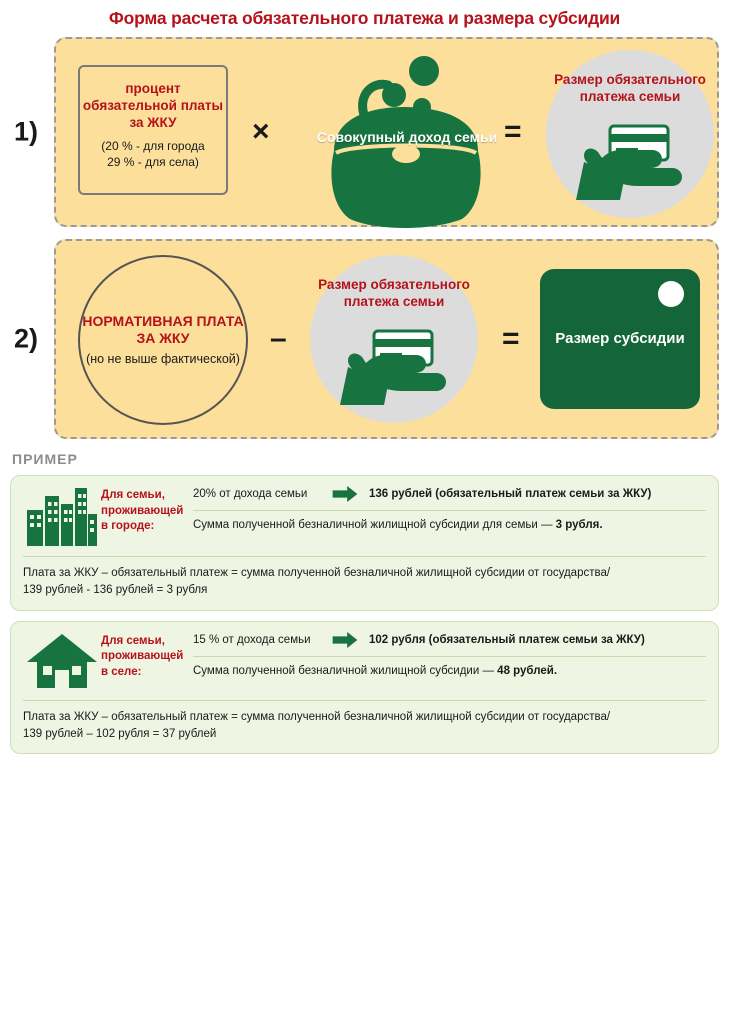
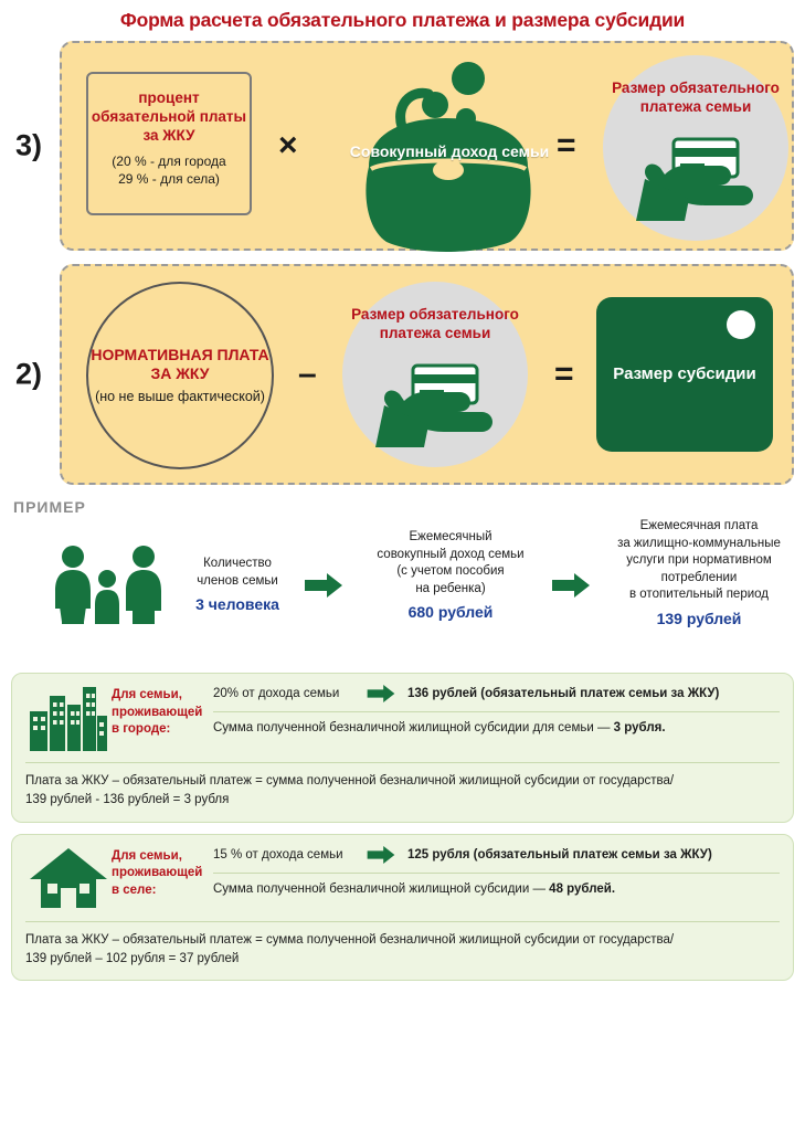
  Форма расчета обязательного платежа и размера субсидии
- 1)
+ 3)
  процент обязательной платы за ЖКУ
  (20 % - для города
  29 % - для села)
  ×
  Совокупный доход семьи
  =
  Размер обязательного платежа семьи
  2)
  НОРМАТИВНАЯ ПЛАТА ЗА ЖКУ
  (но не выше фактической)
  –
  Размер обязательного платежа семьи
  =
  Размер субсидии
  ПРИМЕР
+ Количество
+ членов семьи
+ 3 человека
+ Ежемесячный
+ совокупный доход семьи
+ (с учетом пособия
+ на ребенка)
+ 680 рублей
+ Ежемесячная плата
+ за жилищно-коммунальные
+ услуги при нормативном
+ потреблении
+ в отопительный период
+ 139 рублей
  Для семьи, проживающей в городе:
  20% от дохода семьи
  136 рублей (обязательный платеж семьи за ЖКУ)
  Сумма полученной безналичной жилищной субсидии для семьи — 3 рубля.
  Плата за ЖКУ – обязательный платеж = сумма полученной безналичной жилищной субсидии от государства/
  139 рублей - 136 рублей = 3 рубля
  Для семьи, проживающей в селе:
  15 % от дохода семьи
- 102 рубля (обязательный платеж семьи за ЖКУ)
+ 125 рубля (обязательный платеж семьи за ЖКУ)
  Сумма полученной безналичной жилищной субсидии — 48 рублей.
  Плата за ЖКУ – обязательный платеж = сумма полученной безналичной жилищной субсидии от государства/
  139 рублей – 102 рубля = 37 рублей
